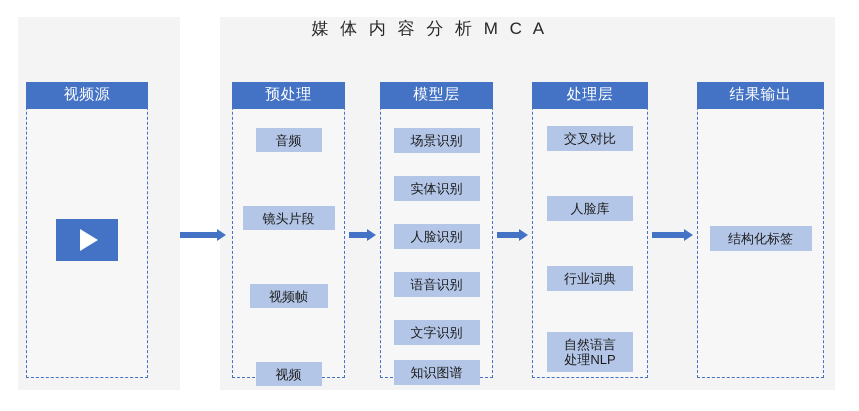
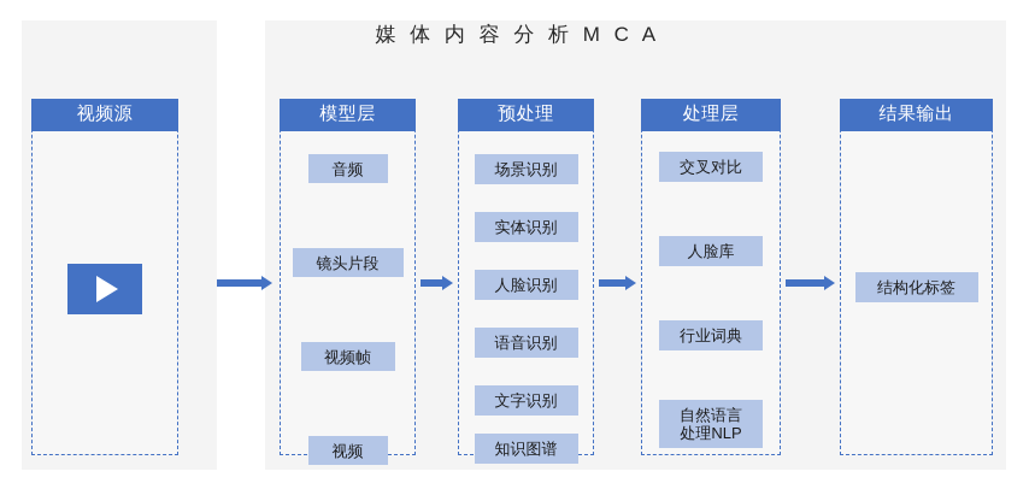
  媒 体 内 容 分 析 M C A
  视频源
- 预处理
+ 模型层
  音频
  镜头片段
  视频帧
  视频
- 模型层
+ 预处理
  场景识别
  实体识别
  人脸识别
  语音识别
  文字识别
  知识图谱
  处理层
  交叉对比
  人脸库
  行业词典
  自然语言
  处理NLP
  结果输出
  结构化标签
